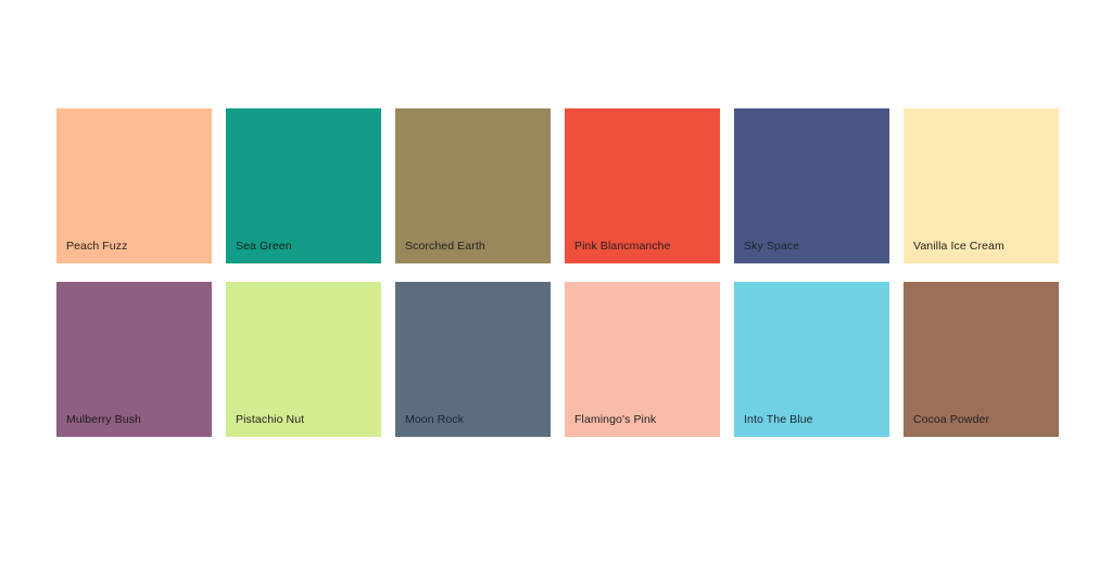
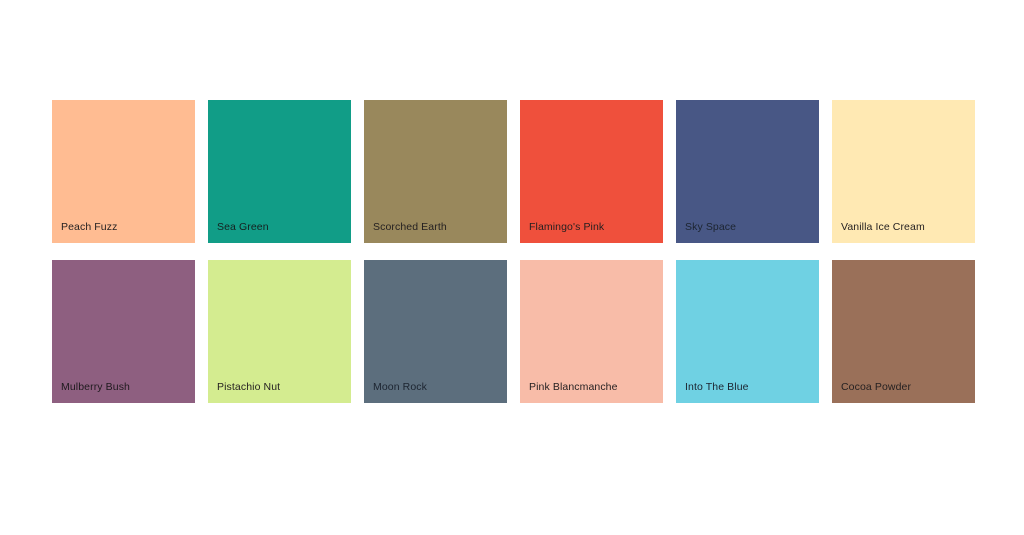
  Peach Fuzz
  Sea Green
  Scorched Earth
- Pink Blancmanche
+ Flamingo's Pink
  Sky Space
  Vanilla Ice Cream
  Mulberry Bush
  Pistachio Nut
  Moon Rock
- Flamingo's Pink
+ Pink Blancmanche
  Into The Blue
  Cocoa Powder
